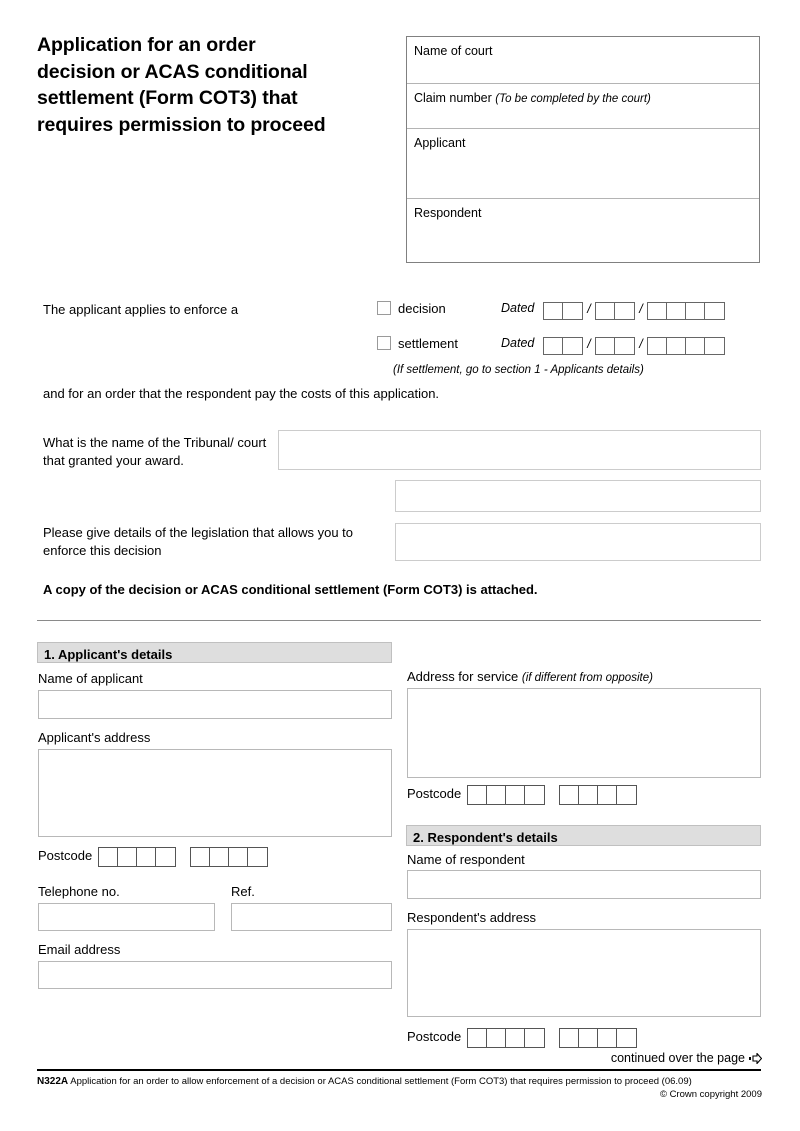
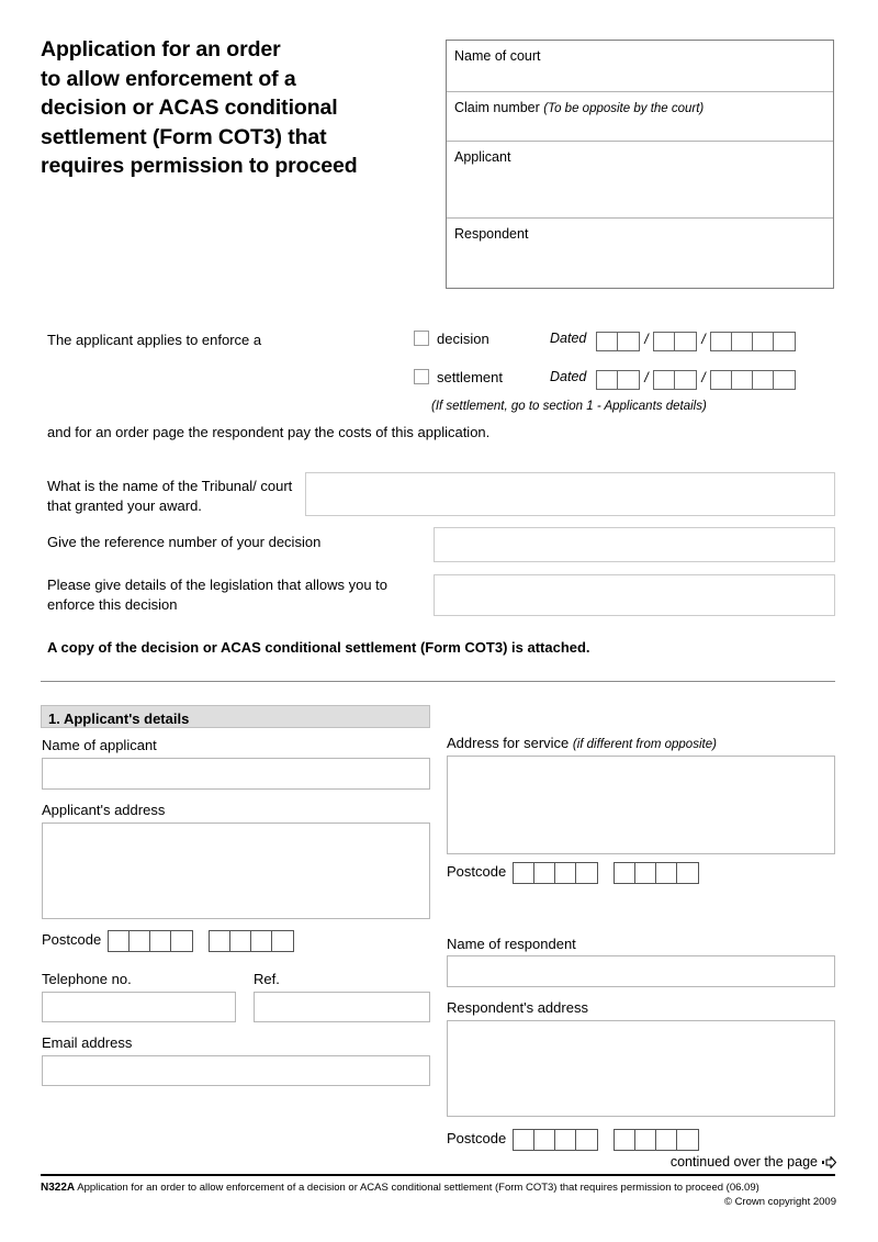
  Application for an order
+ to allow enforcement of a
  decision or ACAS conditional
  settlement (Form COT3) that
  requires permission to proceed
  Name of court
- Claim number (To be completed by the court)
+ Claim number (To be opposite by the court)
  Applicant
  Respondent
  The applicant applies to enforce a
  decision
  settlement
  Dated / /
  Dated / /
  (If settlement, go to section 1 - Applicants details)
- and for an order that the respondent pay the costs of this application.
+ and for an order page the respondent pay the costs of this application.
  What is the name of the Tribunal/ court that granted your award.
+ Give the reference number of your decision
  Please give details of the legislation that allows you to enforce this decision
  A copy of the decision or ACAS conditional settlement (Form COT3) is attached.
  1. Applicant's details
  Name of applicant
  Applicant's address
  Postcode
  Telephone no.
  Ref.
  Email address
  Address for service (if different from opposite)
  Postcode
- 2. Respondent's details
  Name of respondent
  Respondent's address
  Postcode
  continued over the page
  N322A Application for an order to allow enforcement of a decision or ACAS conditional settlement (Form COT3) that requires permission to proceed (06.09)
  © Crown copyright 2009
